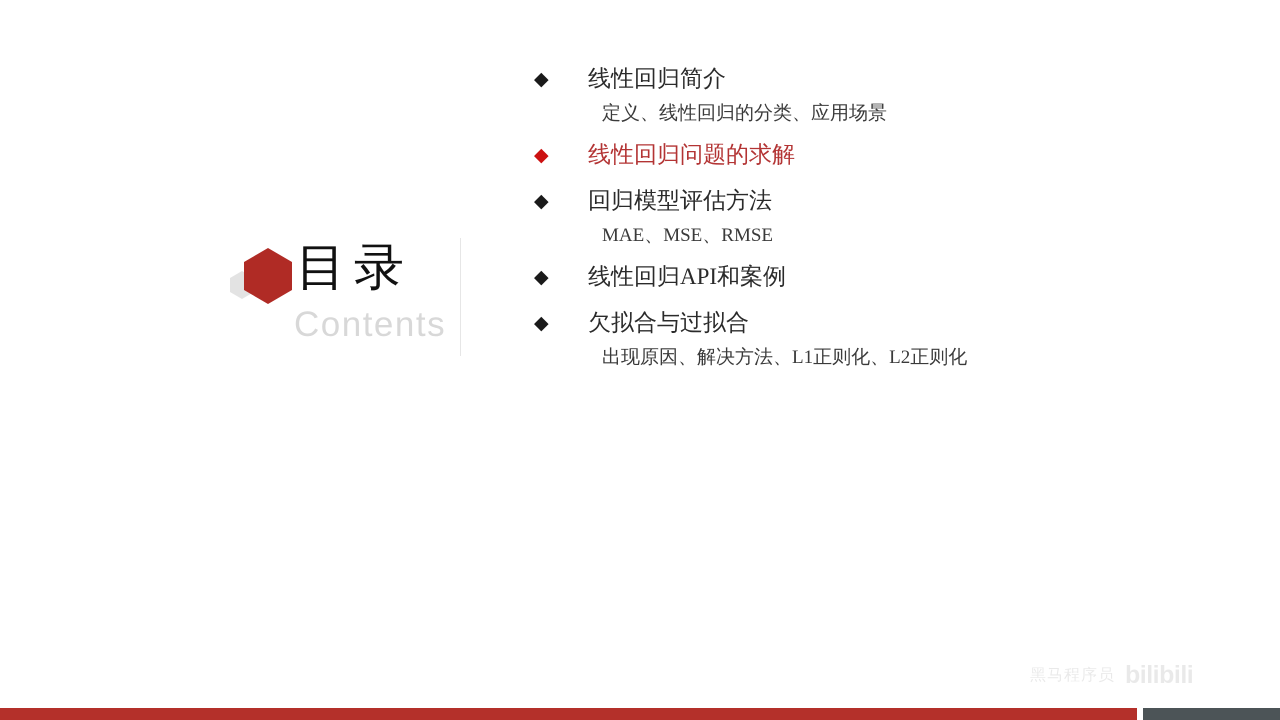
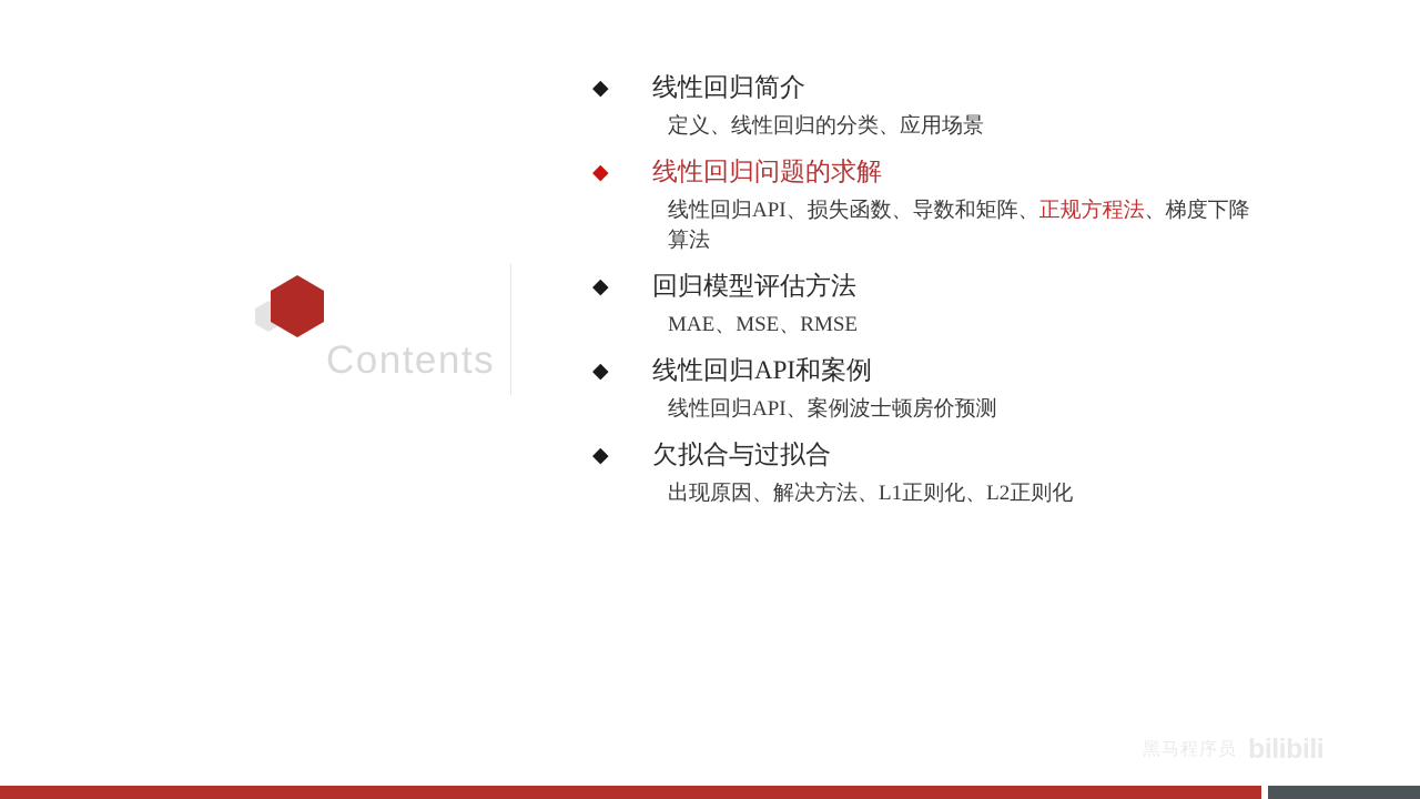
- 目录
  Contents
  ◆
  线性回归简介
  定义、线性回归的分类、应用场景
  ◆
  线性回归问题的求解
+ 线性回归API、损失函数、导数和矩阵、正规方程法、梯度下降算法
  ◆
  回归模型评估方法
  MAE、MSE、RMSE
  ◆
  线性回归API和案例
+ 线性回归API、案例波士顿房价预测
  ◆
  欠拟合与过拟合
  出现原因、解决方法、L1正则化、L2正则化
